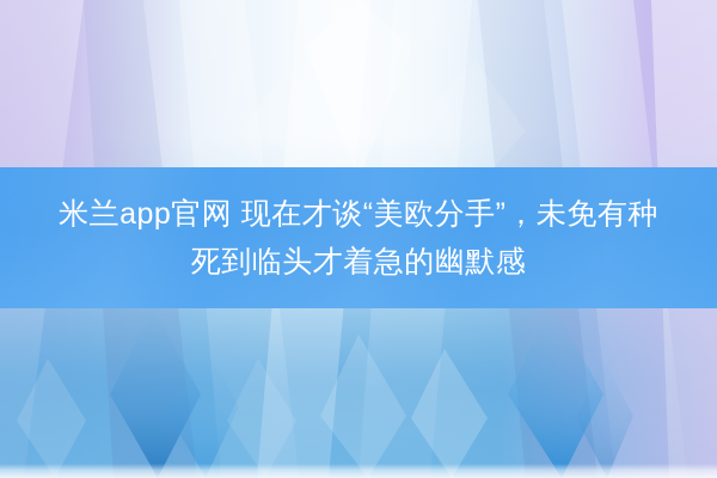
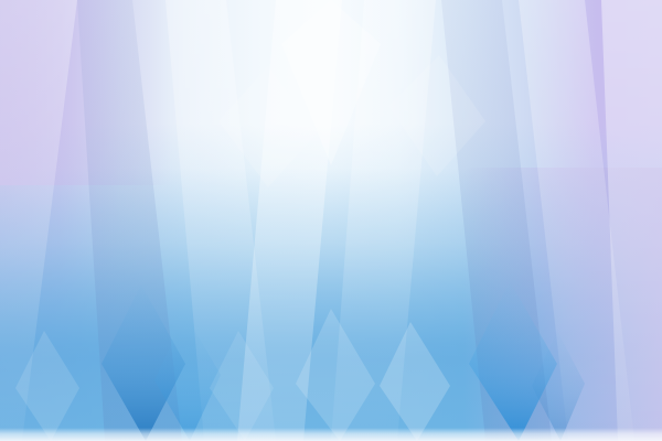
- 米兰app官网 现在才谈“美欧分手”，未免有种
- 死到临头才着急的幽默感
